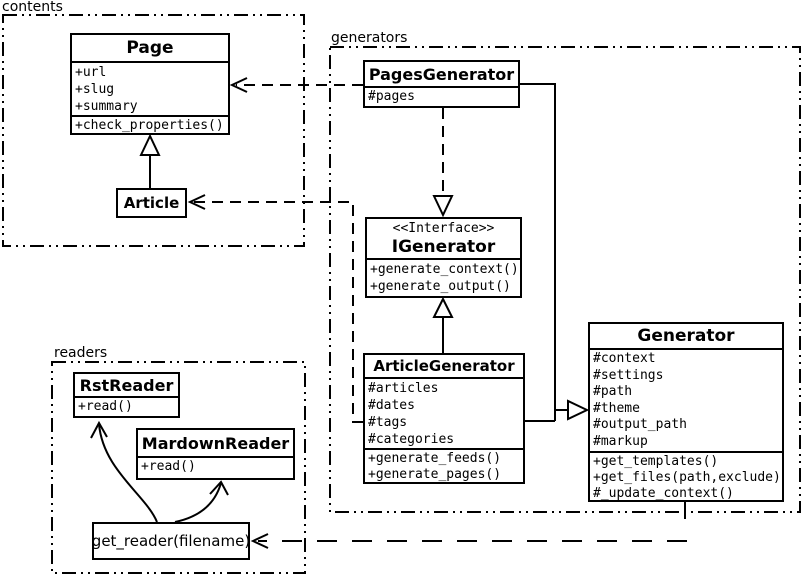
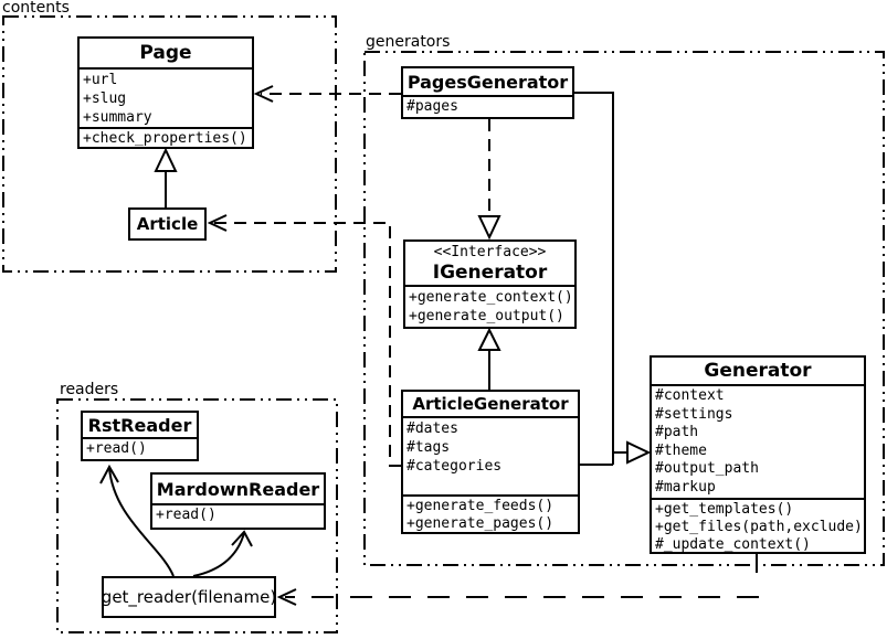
  contents
  generators
  readers
  Page
  +url
  +slug
  +summary
  +check_properties()
  Article
  PagesGenerator
  #pages
  <<Interface>>
  IGenerator
  +generate_context()
  +generate_output()
  ArticleGenerator
- #articles
  #dates
  #tags
  #categories
  +generate_feeds()
  +generate_pages()
  Generator
  #context
  #settings
  #path
  #theme
  #output_path
  #markup
  +get_templates()
  +get_files(path,exclude)
  #_update_context()
  RstReader
  +read()
  MardownReader
  +read()
  get_reader(filename)
